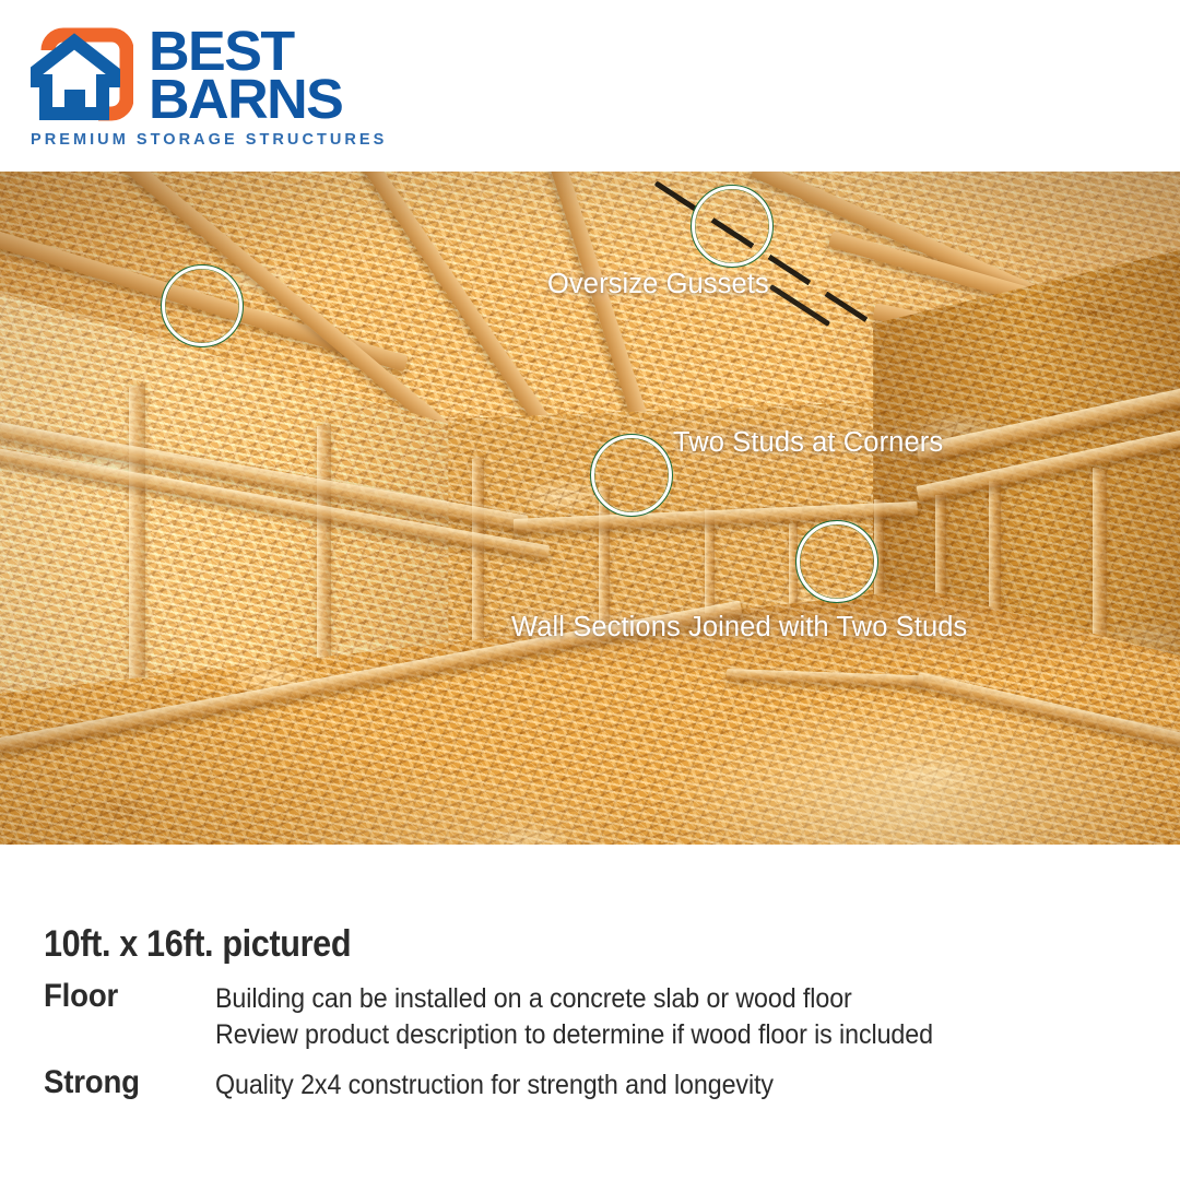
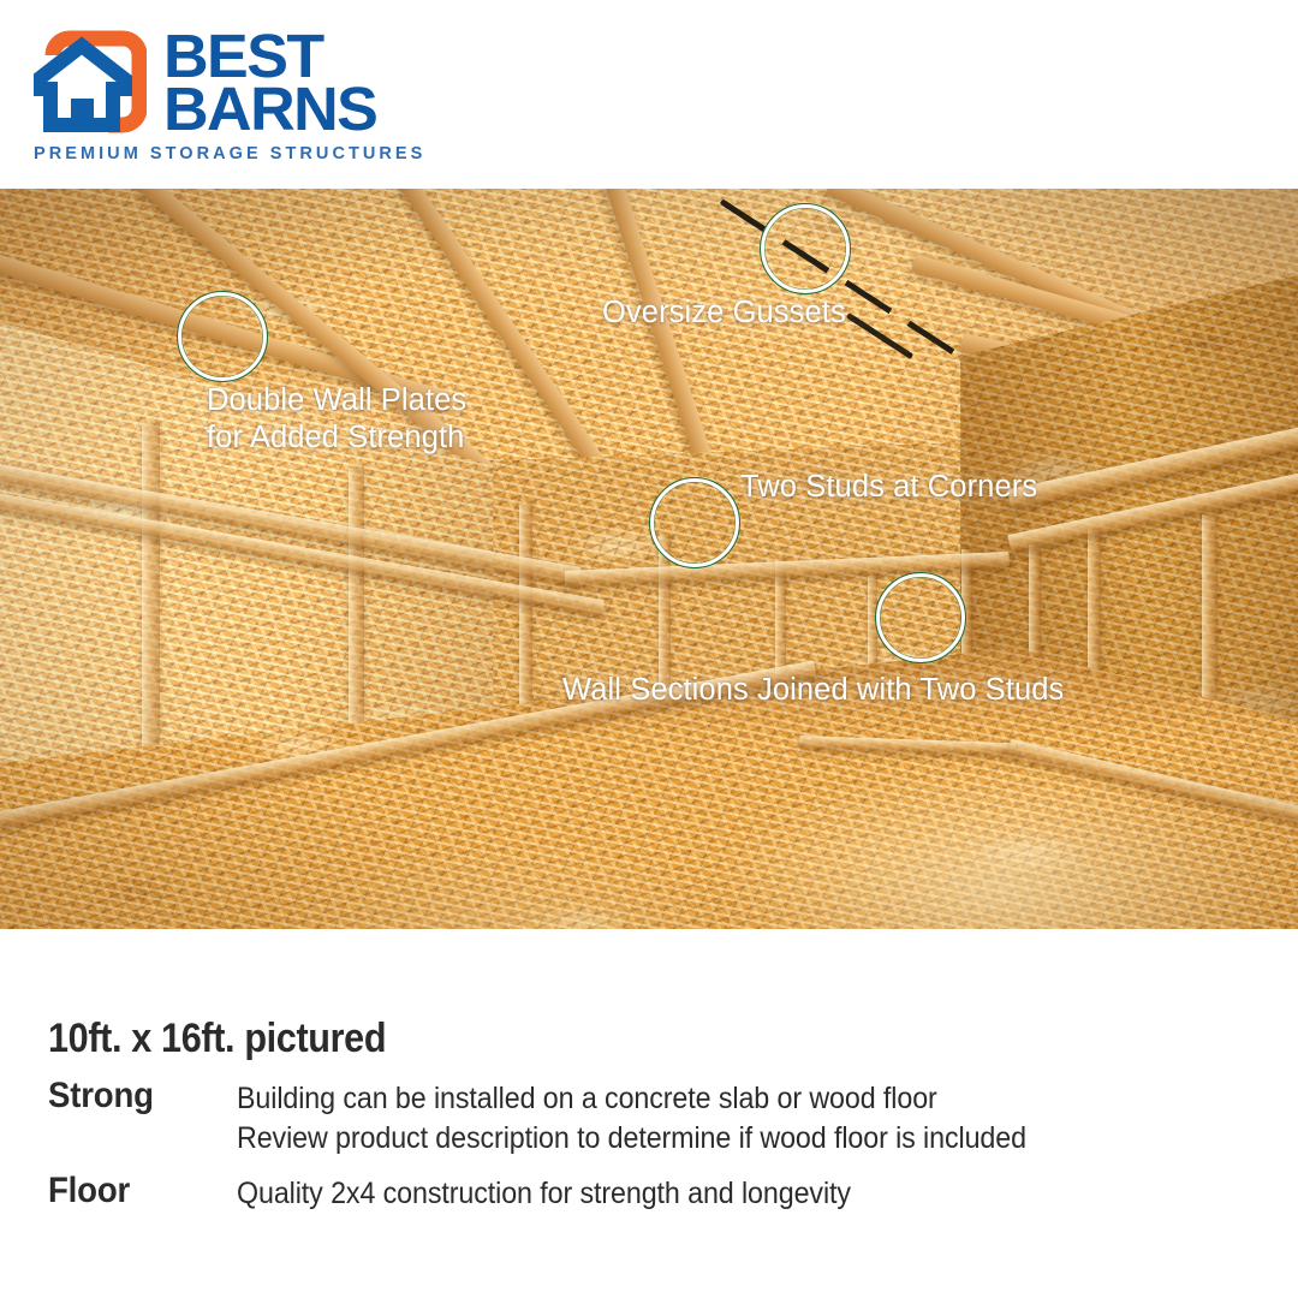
  BEST
  BARNS
  PREMIUM STORAGE STRUCTURES
+ Double Wall Plates
+ for Added Strength
  Oversize Gussets
  Two Studs at Corners
  Wall Sections Joined with Two Studs
  10ft. x 16ft. pictured
- Floor
+ Strong
  Building can be installed on a concrete slab or wood floor
  Review product description to determine if wood floor is included
- Strong
+ Floor
  Quality 2x4 construction for strength and longevity
